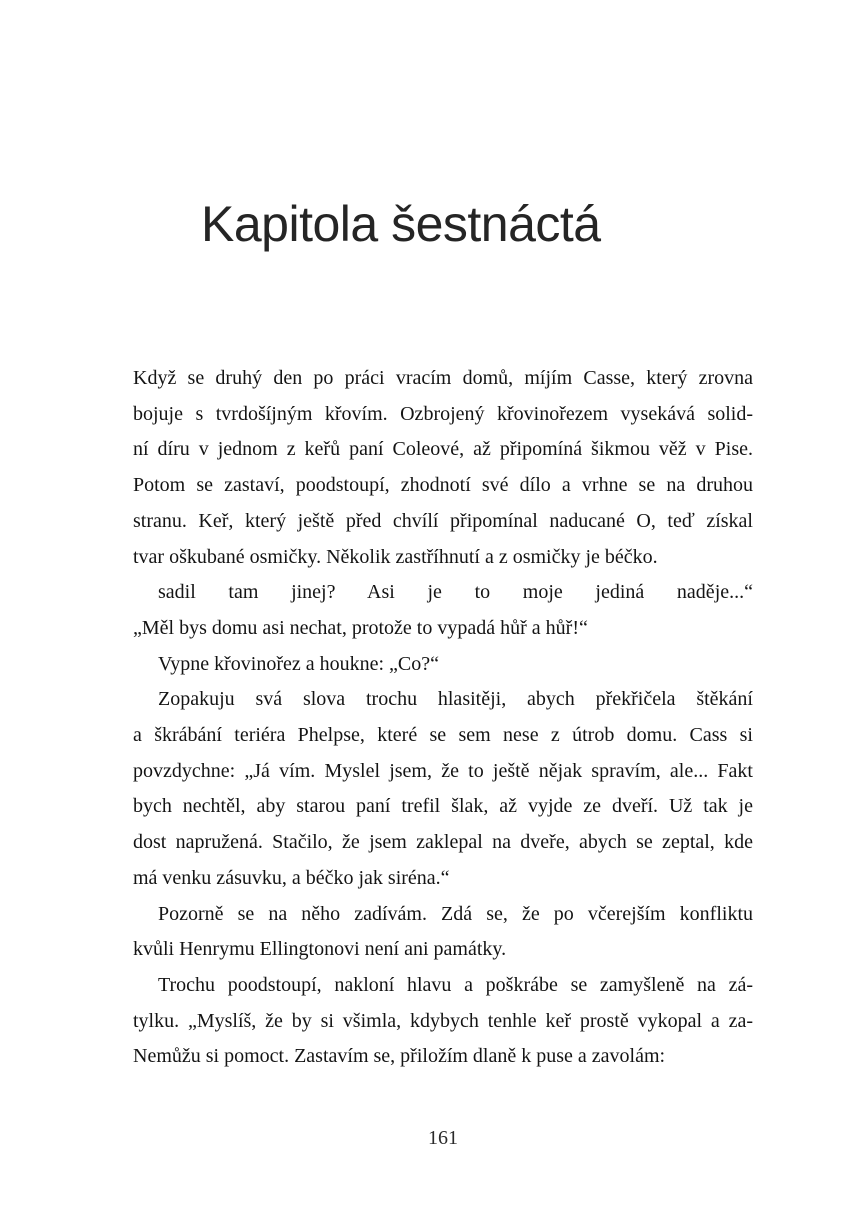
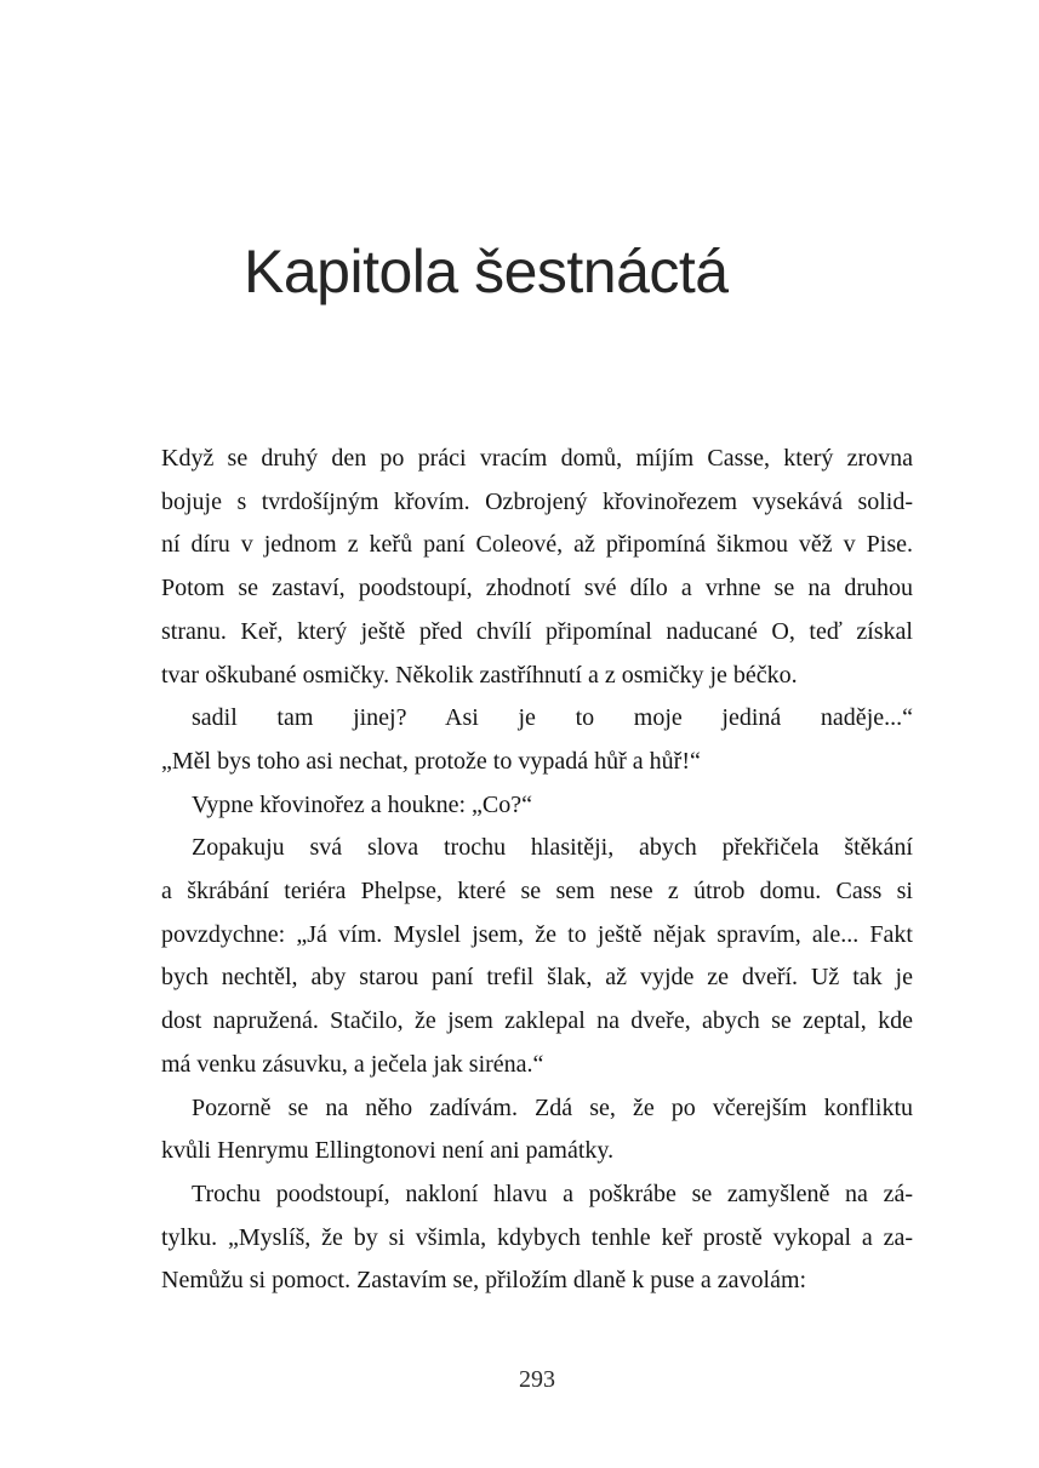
  Kapitola šestnáctá
  Když se druhý den po práci vracím domů, míjím Casse, který zrovna
  bojuje s tvrdošíjným křovím. Ozbrojený křovinořezem vysekává solid-
  ní díru v jednom z keřů paní Coleové, až připomíná šikmou věž v Pise.
  Potom se zastaví, poodstoupí, zhodnotí své dílo a vrhne se na druhou
  stranu. Keř, který ještě před chvílí připomínal naducané O, teď získal
  tvar oškubané osmičky. Několik zastříhnutí a z osmičky je béčko.
  sadil tam jinej? Asi je to moje jediná naděje...“
- „Měl bys domu asi nechat, protože to vypadá hůř a hůř!“
+ „Měl bys toho asi nechat, protože to vypadá hůř a hůř!“
  Vypne křovinořez a houkne: „Co?“
  Zopakuju svá slova trochu hlasitěji, abych překřičela štěkání
  a škrábání teriéra Phelpse, které se sem nese z útrob domu. Cass si
  povzdychne: „Já vím. Myslel jsem, že to ještě nějak spravím, ale... Fakt
  bych nechtěl, aby starou paní trefil šlak, až vyjde ze dveří. Už tak je
  dost napružená. Stačilo, že jsem zaklepal na dveře, abych se zeptal, kde
- má venku zásuvku, a béčko jak siréna.“
+ má venku zásuvku, a ječela jak siréna.“
  Pozorně se na něho zadívám. Zdá se, že po včerejším konfliktu
  kvůli Henrymu Ellingtonovi není ani památky.
  Trochu poodstoupí, nakloní hlavu a poškrábe se zamyšleně na zá-
  tylku. „Myslíš, že by si všimla, kdybych tenhle keř prostě vykopal a za-
  Nemůžu si pomoct. Zastavím se, přiložím dlaně k puse a zavolám:
- 161
+ 293
